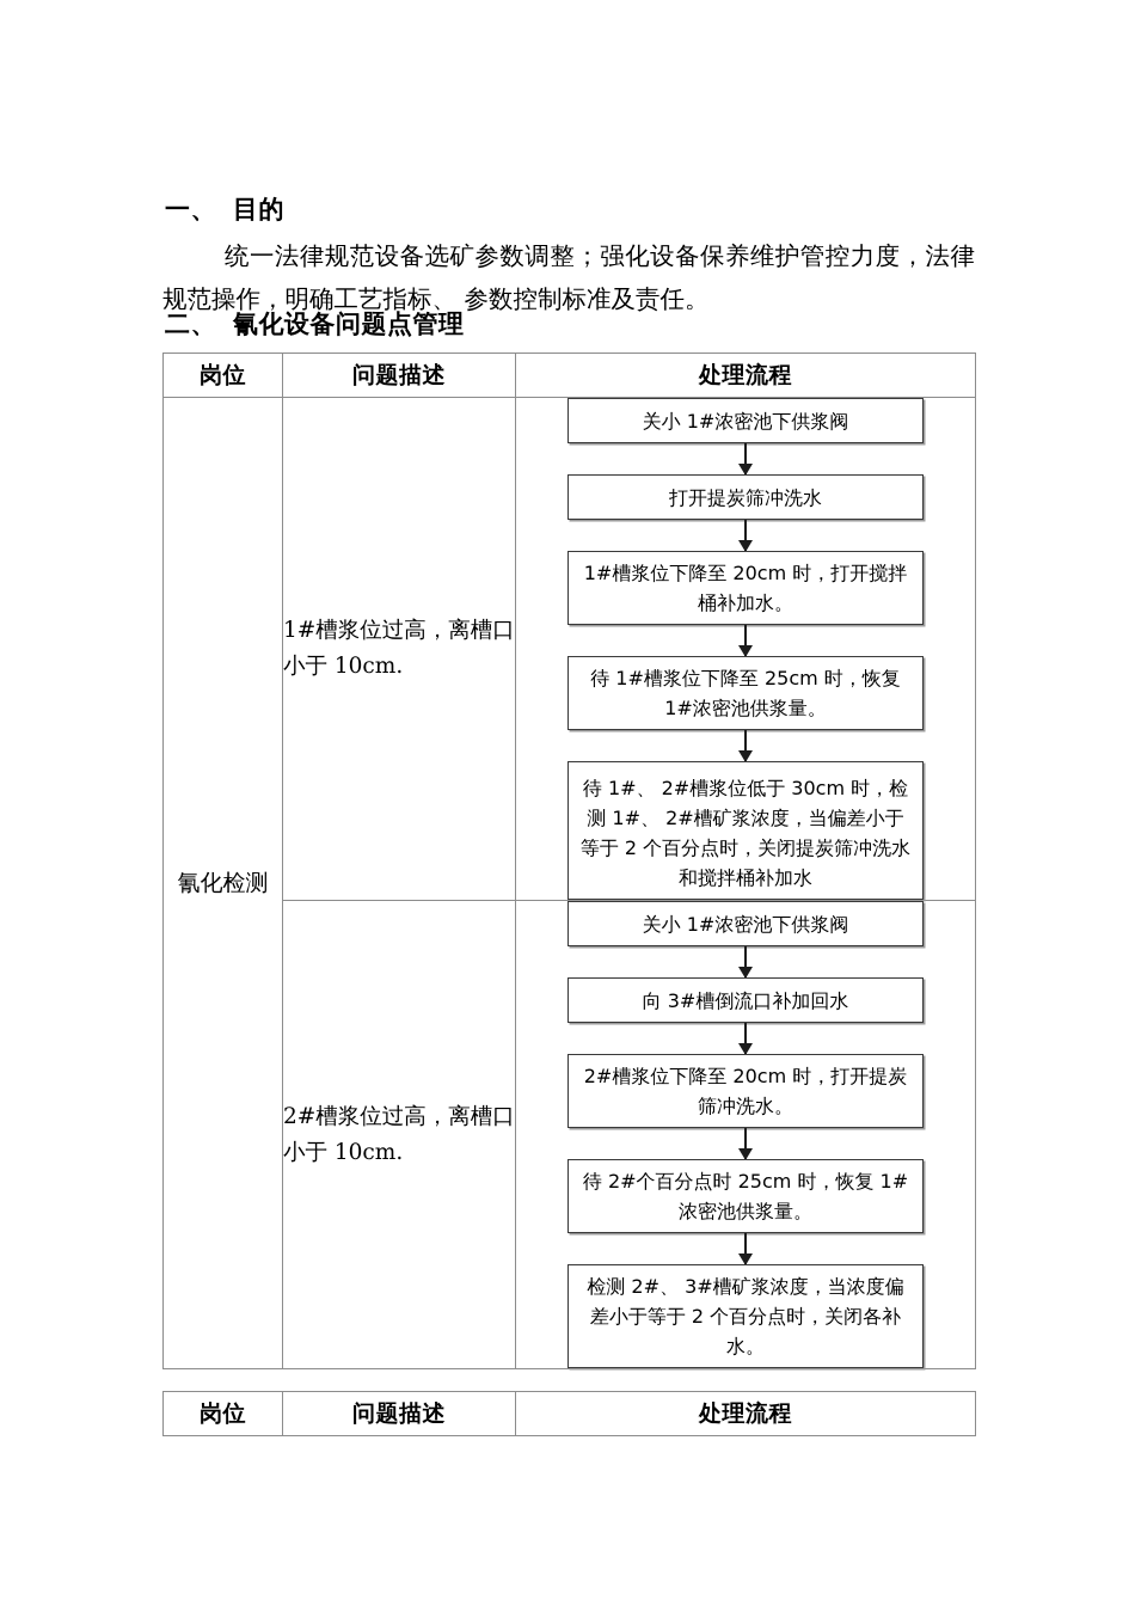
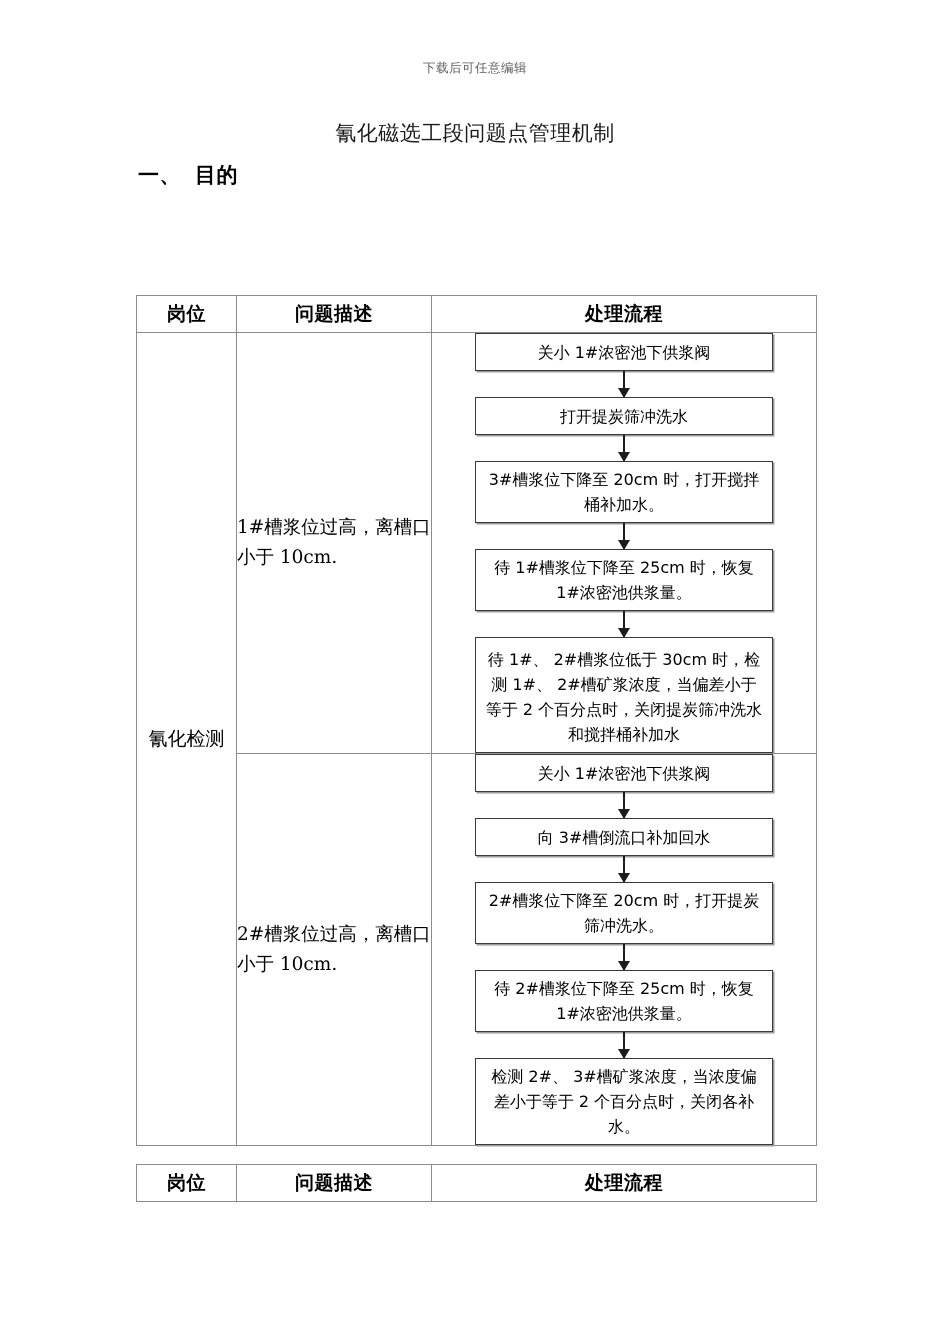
+ 下载后可任意编辑
+ 氰化磁选工段问题点管理机制
  一、 目的
- 统一法律规范设备选矿参数调整；强化设备保养维护管控力度，法律规范操作，明确工艺指标、 参数控制标准及责任。
- 二、 氰化设备问题点管理
  岗位	问题描述	处理流程
- 氰化检测	1#槽浆位过高，离槽口小于 10cm.	关小 1#浓密池下供浆阀 打开提炭筛冲洗水 1#槽浆位下降至 20cm 时，打开搅拌桶补加水。 待 1#槽浆位下降至 25cm 时，恢复 1#浓密池供浆量。 待 1#、 2#槽浆位低于 30cm 时，检测 1#、 2#槽矿浆浓度，当偏差小于等于 2 个百分点时，关闭提炭筛冲洗水和搅拌桶补加水
+ 氰化检测	1#槽浆位过高，离槽口小于 10cm.	关小 1#浓密池下供浆阀 打开提炭筛冲洗水 3#槽浆位下降至 20cm 时，打开搅拌桶补加水。 待 1#槽浆位下降至 25cm 时，恢复 1#浓密池供浆量。 待 1#、 2#槽浆位低于 30cm 时，检测 1#、 2#槽矿浆浓度，当偏差小于等于 2 个百分点时，关闭提炭筛冲洗水和搅拌桶补加水
- 2#槽浆位过高，离槽口小于 10cm.	关小 1#浓密池下供浆阀 向 3#槽倒流口补加回水 2#槽浆位下降至 20cm 时，打开提炭筛冲洗水。 待 2#个百分点时 25cm 时，恢复 1#浓密池供浆量。 检测 2#、 3#槽矿浆浓度，当浓度偏差小于等于 2 个百分点时，关闭各补水。
+ 2#槽浆位过高，离槽口小于 10cm.	关小 1#浓密池下供浆阀 向 3#槽倒流口补加回水 2#槽浆位下降至 20cm 时，打开提炭筛冲洗水。 待 2#槽浆位下降至 25cm 时，恢复 1#浓密池供浆量。 检测 2#、 3#槽矿浆浓度，当浓度偏差小于等于 2 个百分点时，关闭各补水。
  岗位	问题描述	处理流程
